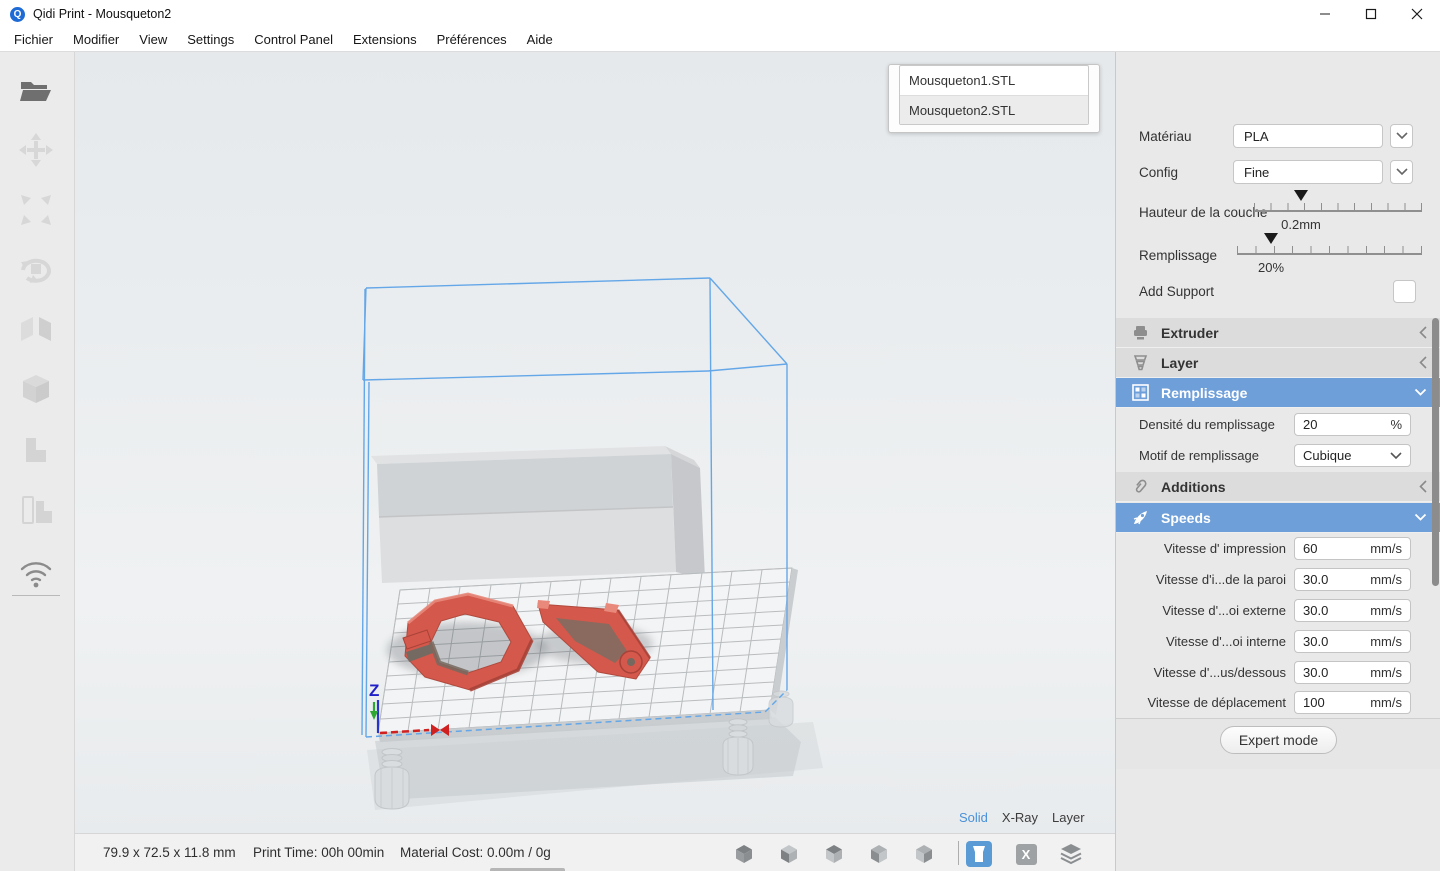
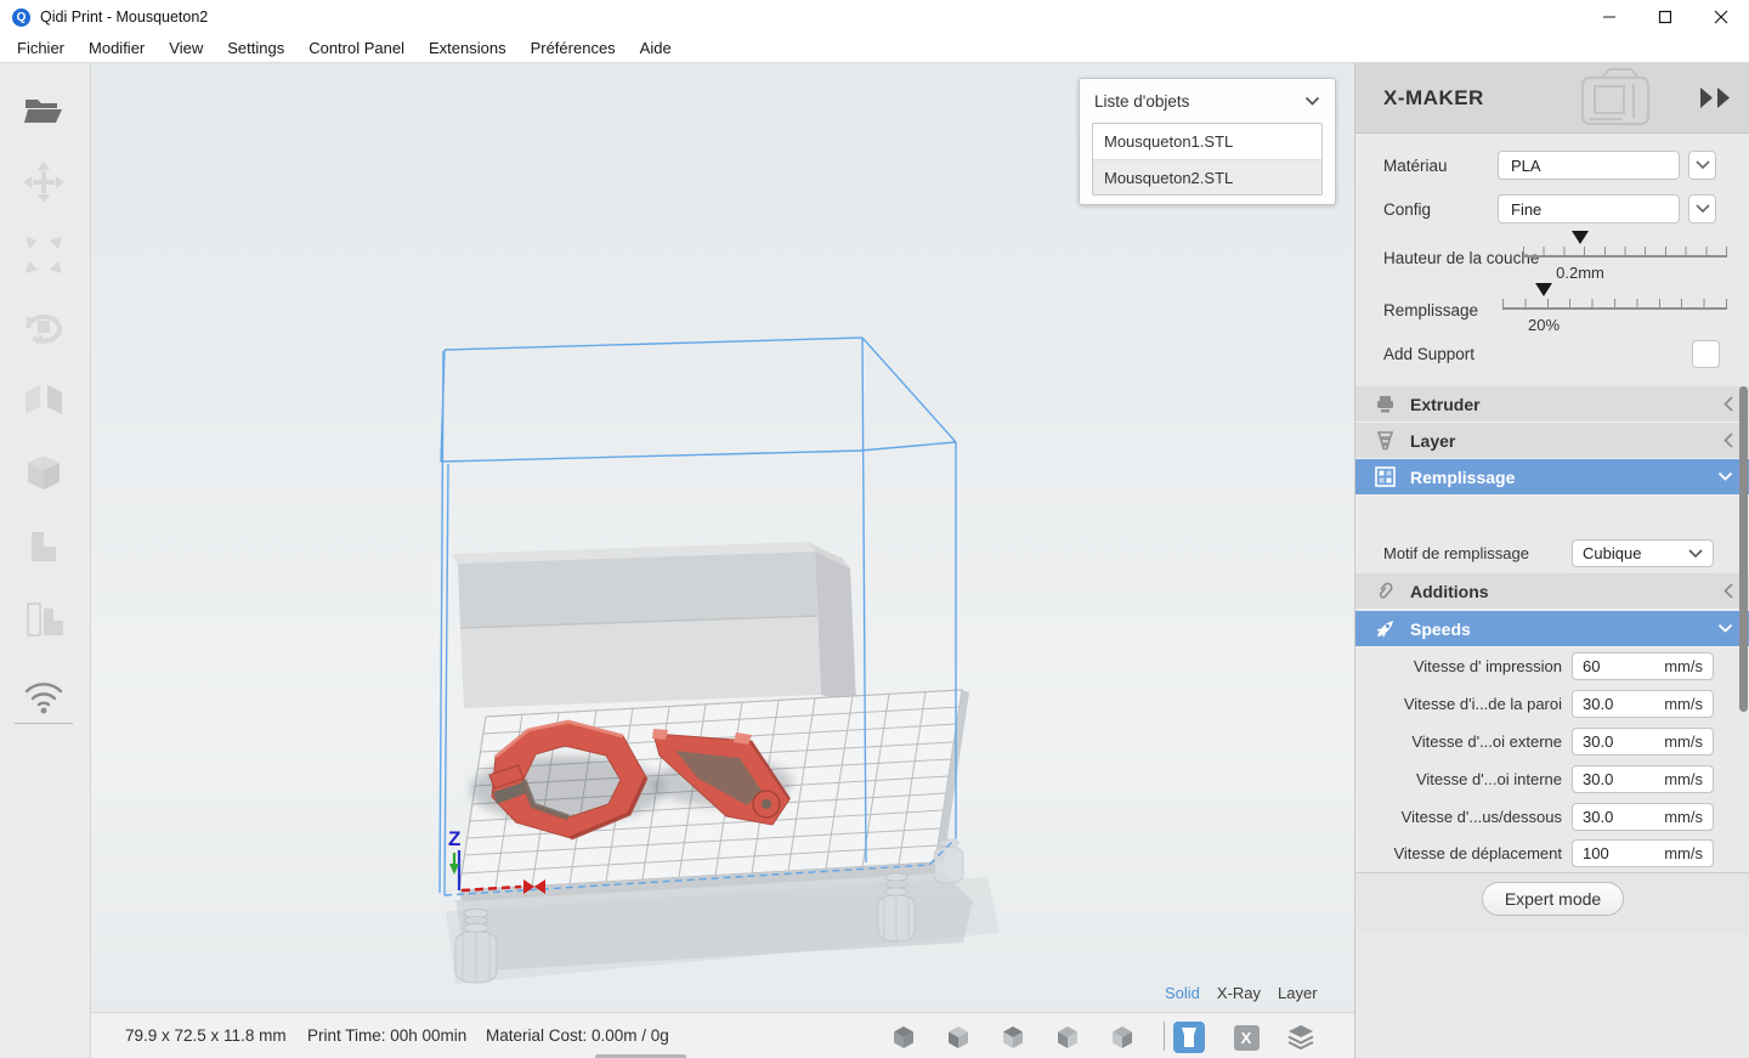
  Q
  Qidi Print - Mousqueton2
  Fichier
  Modifier
  View
  Settings
  Control Panel
  Extensions
  Préférences
  Aide
  Z
+ Liste d'objets
  Mousqueton1.STL
  Mousqueton2.STL
  Solid
  X-Ray
  Layer
  79.9 x 72.5 x 11.8 mm
  Print Time: 00h 00min
  Material Cost: 0.00m / 0g
  X
+ X-MAKER
  Matériau
  PLA
  Config
  Fine
  Hauteur de la couche
  0.2mm
  Remplissage
  20%
  Add Support
  Extruder
  Layer
  Remplissage
- Densité du remplissage
- 20
- %
  Motif de remplissage
  Cubique
  Additions
  Speeds
  Vitesse d' impression
  60
  mm/s
  Vitesse d'i...de la paroi
  30.0
  mm/s
  Vitesse d'...oi externe
  30.0
  mm/s
  Vitesse d'...oi interne
  30.0
  mm/s
  Vitesse d'...us/dessous
  30.0
  mm/s
  Vitesse de déplacement
  100
  mm/s
  Expert mode
